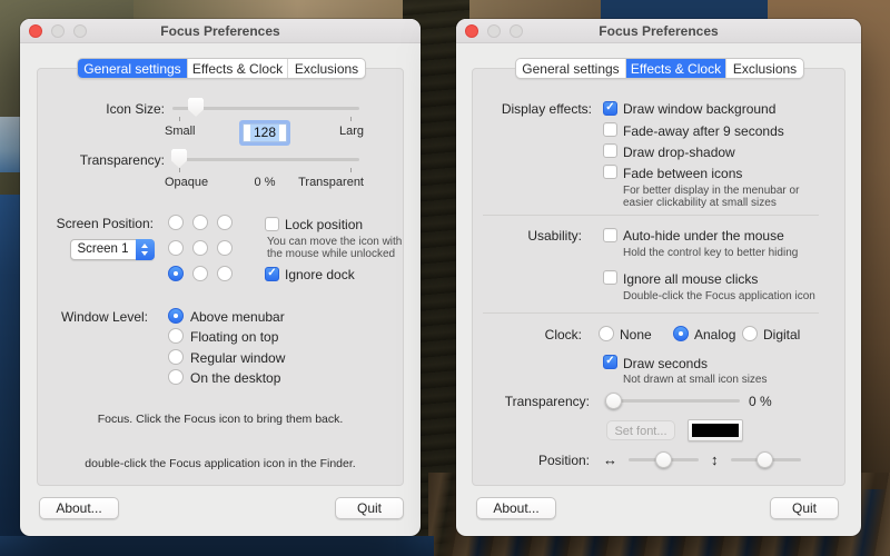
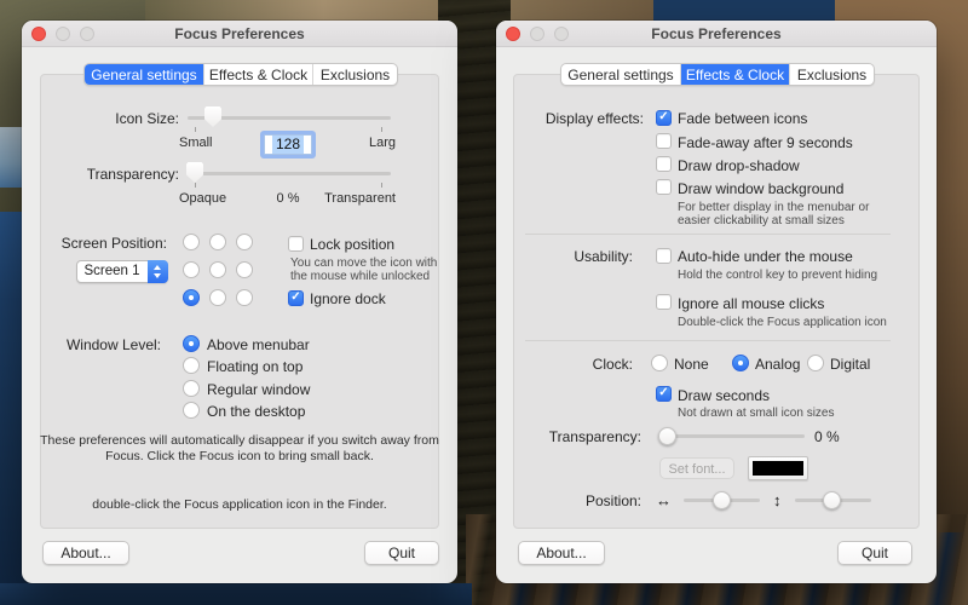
  Focus Preferences
  General settings
  Effects & Clock
  Exclusions
  Icon Size:
  Small
  128
  Larg
  Transparency:
  Opaque
  0 %
  Transparent
  Screen Position:
  Screen 1
  Lock position
  You can move the icon with
  the mouse while unlocked
  Ignore dock
  Window Level:
  Above menubar
  Floating on top
  Regular window
  On the desktop
+ These preferences will automatically disappear if you switch away from
- Focus. Click the Focus icon to bring them back.
+ Focus. Click the Focus icon to bring small back.
  double-click the Focus application icon in the Finder.
  About...
  Quit
  Focus Preferences
  General settings
  Effects & Clock
  Exclusions
  Display effects:
- Draw window background
+ Fade between icons
  Fade-away after 9 seconds
  Draw drop-shadow
- Fade between icons
+ Draw window background
  For better display in the menubar or
  easier clickability at small sizes
  Usability:
  Auto-hide under the mouse
- Hold the control key to better hiding
+ Hold the control key to prevent hiding
  Ignore all mouse clicks
  Double-click the Focus application icon
  Clock:
  None
  Analog
  Digital
  Draw seconds
  Not drawn at small icon sizes
  Transparency:
  0 %
  Set font...
  Position:
  ↔
  ↕
  About...
  Quit
